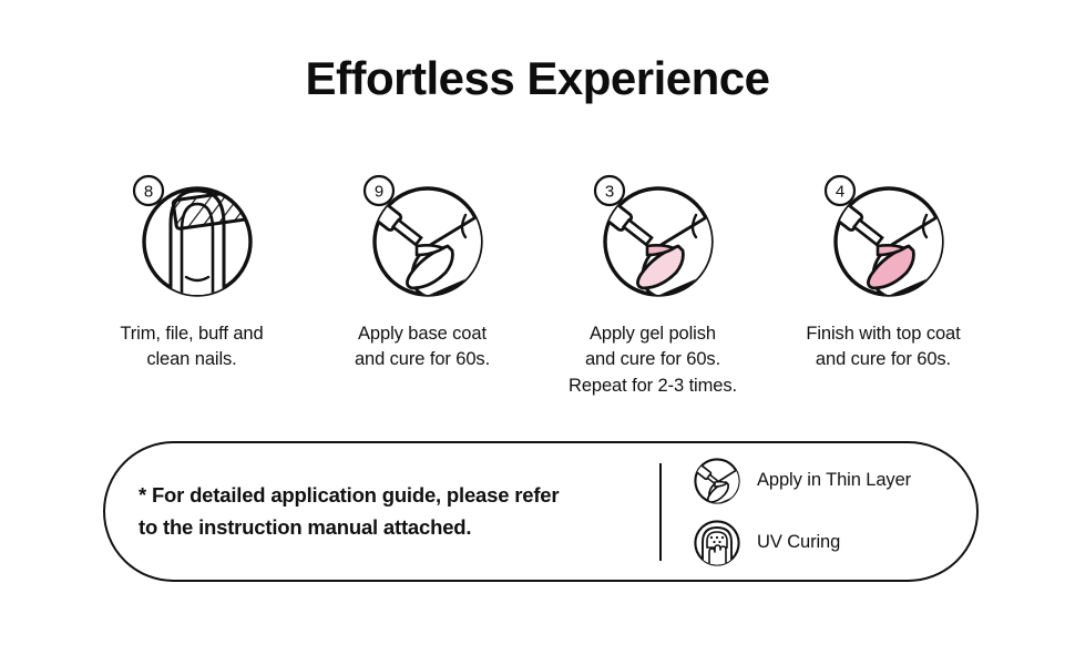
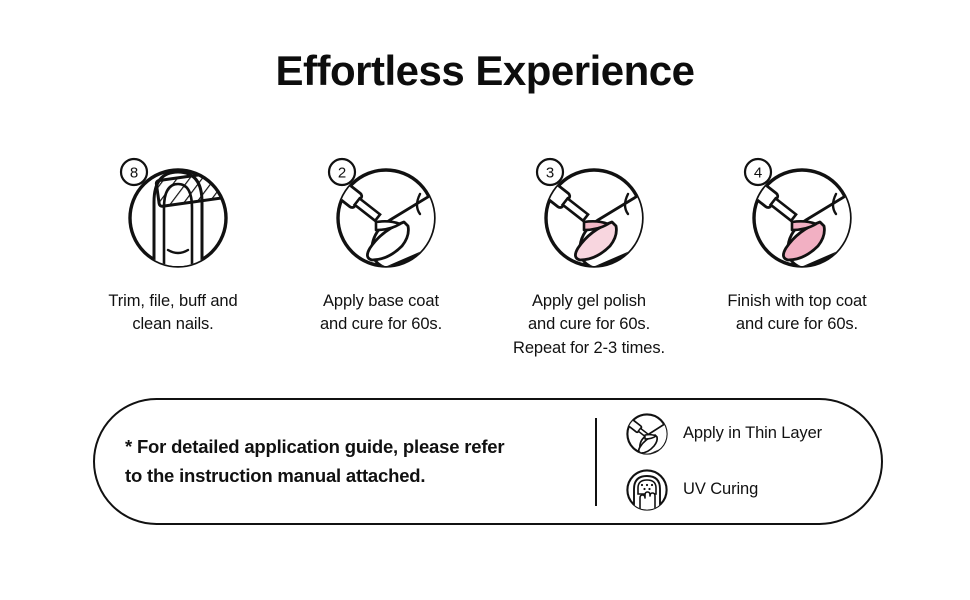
  Effortless Experience
  8
  Trim, file, buff and
  clean nails.
- 9
+ 2
  Apply base coat
  and cure for 60s.
  3
  Apply gel polish
  and cure for 60s.
  Repeat for 2-3 times.
  4
  Finish with top coat
  and cure for 60s.
  * For detailed application guide, please refer
  to the instruction manual attached.
  Apply in Thin Layer
  UV Curing
